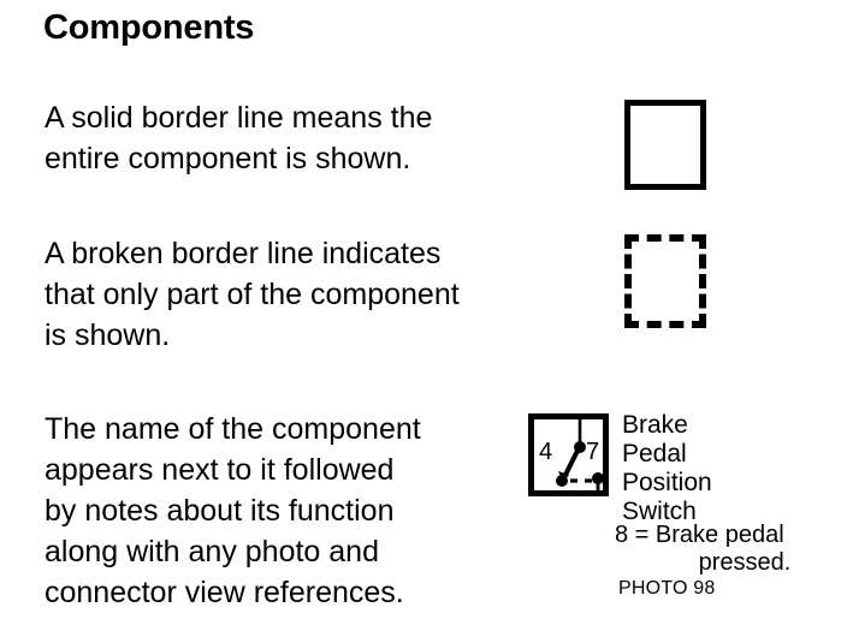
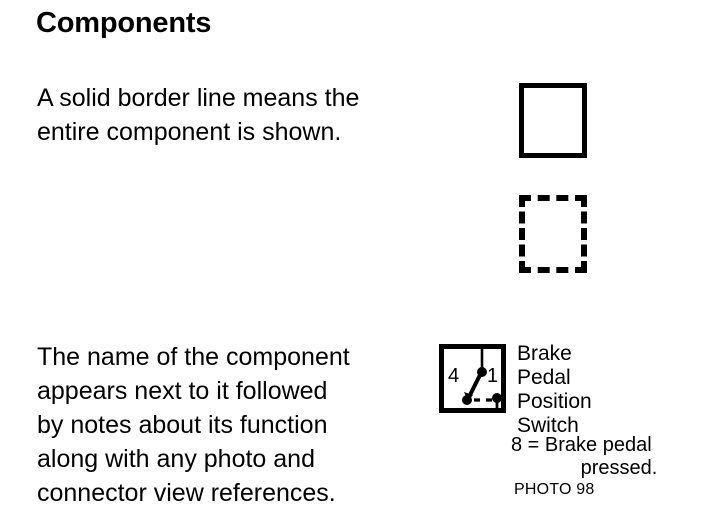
  Components
  A solid border line means the
  entire component is shown.
- A broken border line indicates
- that only part of the component
- is shown.
  The name of the component
  appears next to it followed
  by notes about its function
  along with any photo and
  connector view references.
  4
- 7
+ 1
  Brake
  Pedal
  Position
  Switch
  8 = Brake pedal
  pressed.
  PHOTO 98
